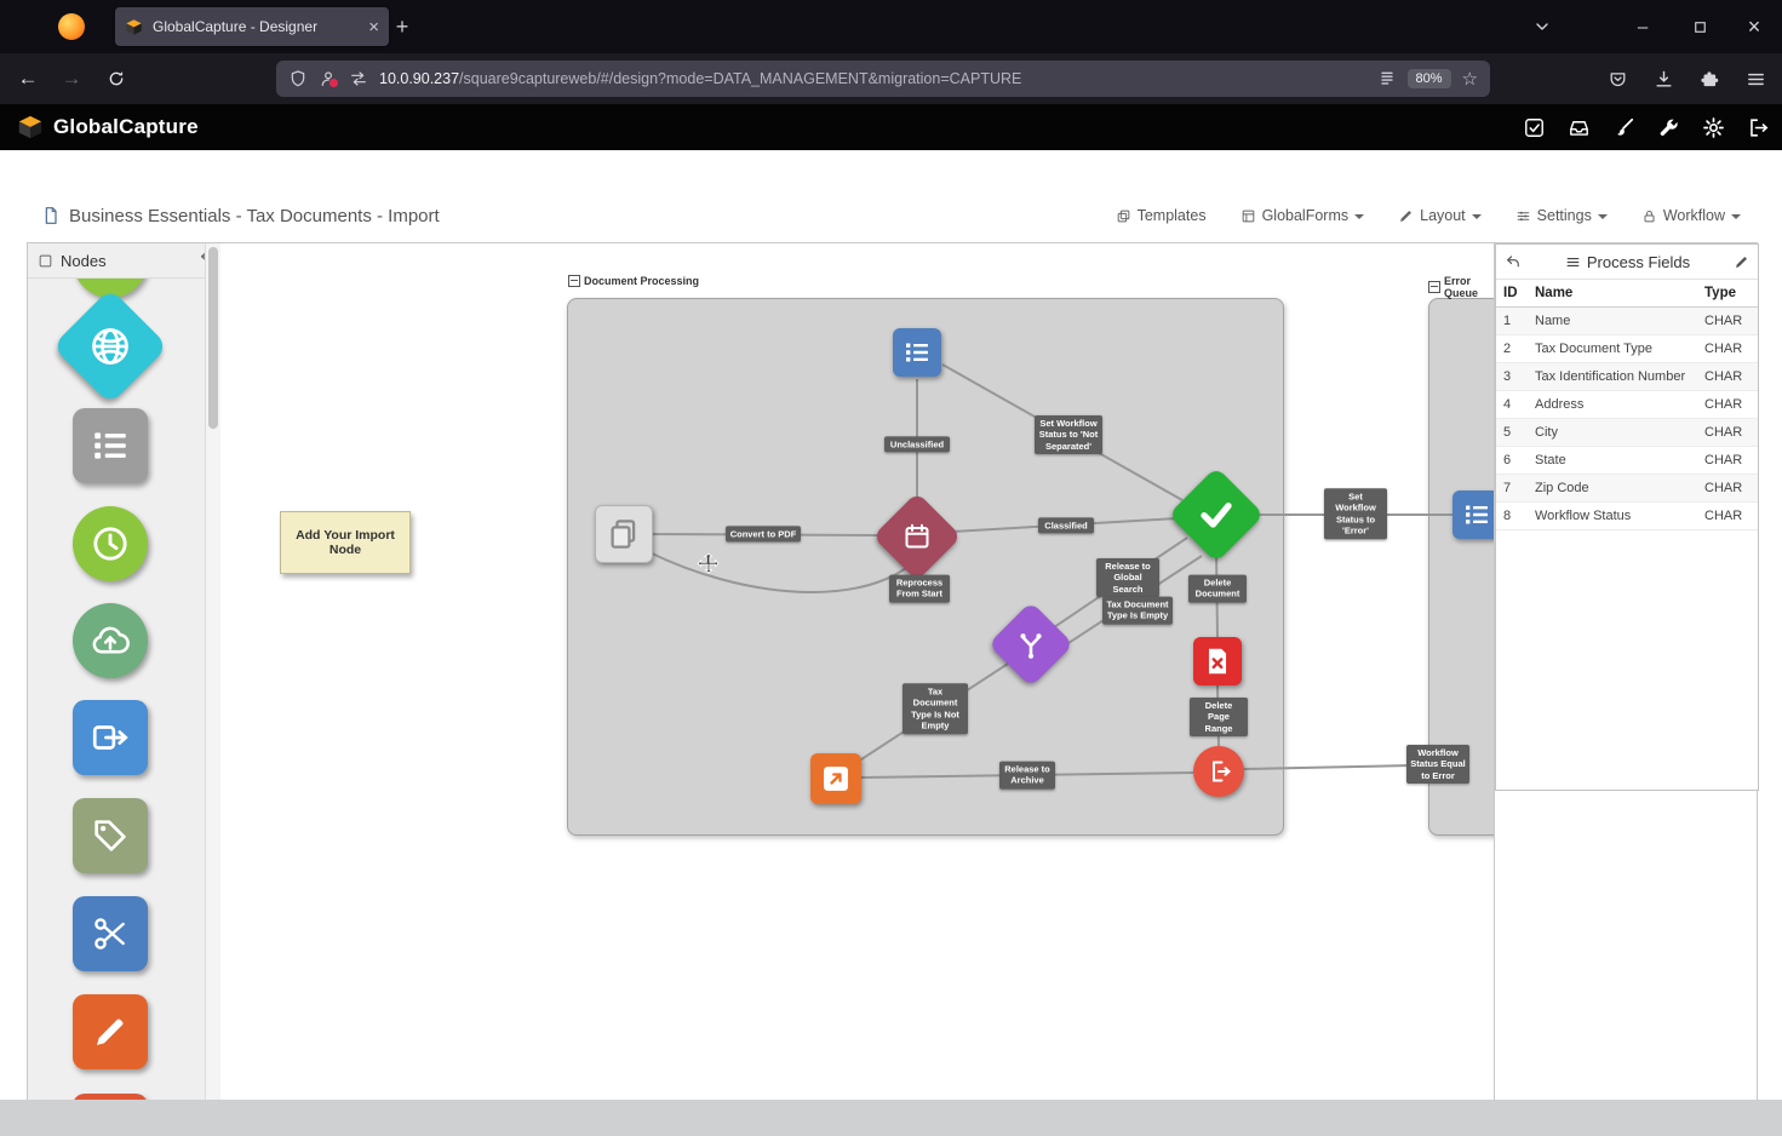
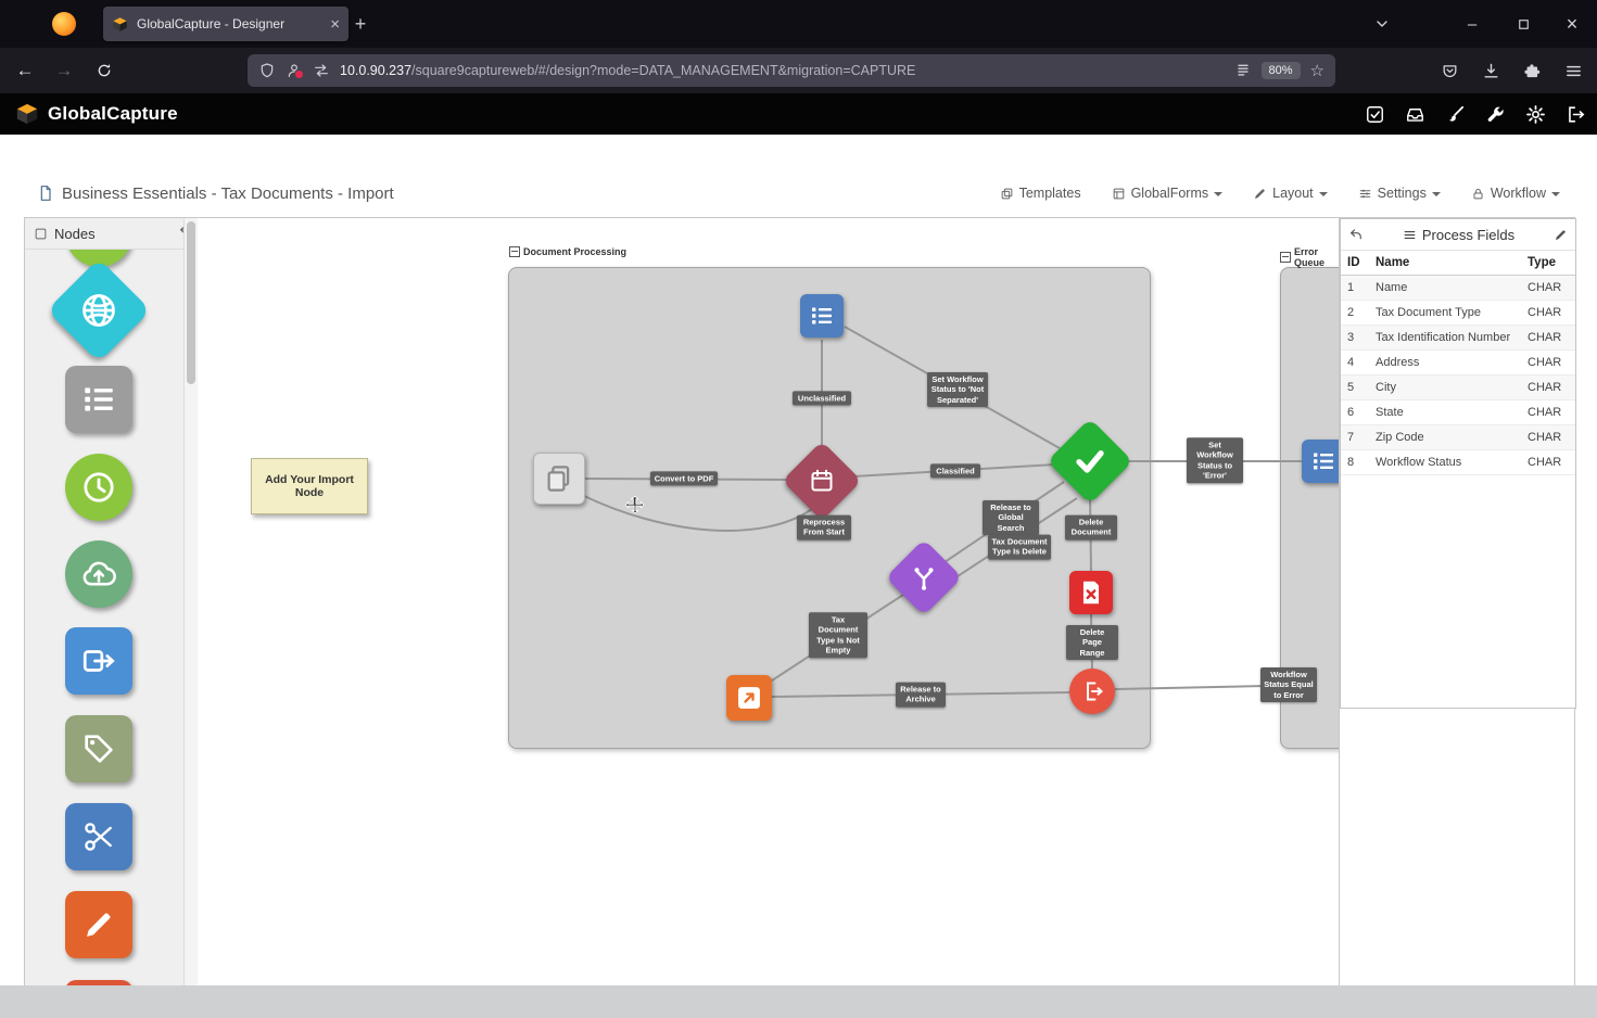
  GlobalCapture - Designer
  ×
  +
  –
  ×
  ←
  →
  10.0.90.237/square9captureweb/#/design?mode=DATA_MANAGEMENT&migration=CAPTURE
  80%
  ☆
  GlobalCapture
  Business Essentials - Tax Documents - Import
  Templates
  GlobalForms
  Layout
  Settings
  Workflow
  Nodes
  Document Processing
  Error Queue
  Unclassified
  Set Workflow Status to 'Not Separated'
  Convert to PDF
  Classified
  Reprocess From Start
  Release to Global Search
- Tax Document Type Is Empty
+ Tax Document Type Is Delete
  Delete Document
  Tax Document Type Is Not Empty
  Delete Page Range
  Release to Archive
  Set Workflow Status to 'Error'
  Workflow Status Equal to Error
  Add Your Import Node
  Process Fields
  ID
  Name
  Type
  1
  Name
  CHAR
  2
  Tax Document Type
  CHAR
  3
  Tax Identification Number
  CHAR
  4
  Address
  CHAR
  5
  City
  CHAR
  6
  State
  CHAR
  7
  Zip Code
  CHAR
  8
  Workflow Status
  CHAR
